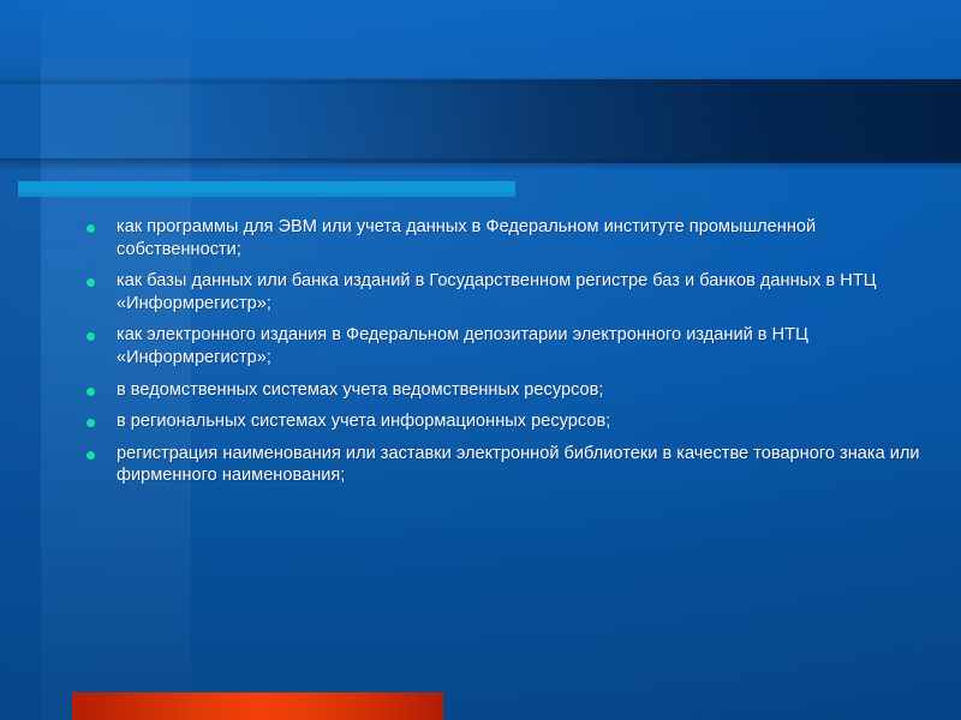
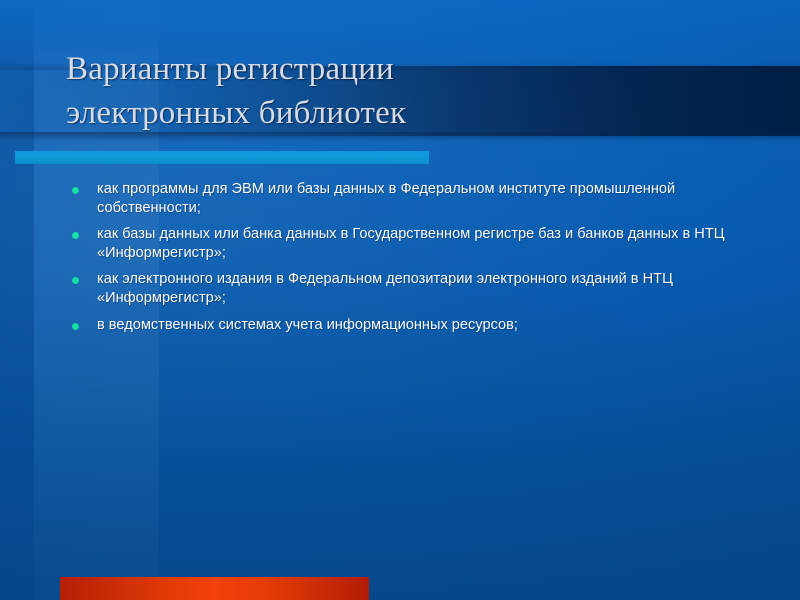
+ Варианты регистрации
+ электронных библиотек
- как программы для ЭВМ или учета данных в Федеральном институте промышленной собственности;
+ как программы для ЭВМ или базы данных в Федеральном институте промышленной собственности;
- как базы данных или банка изданий в Государственном регистре баз и банков данных в НТЦ «Информрегистр»;
+ как базы данных или банка данных в Государственном регистре баз и банков данных в НТЦ «Информрегистр»;
  как электронного издания в Федеральном депозитарии электронного изданий в НТЦ «Информрегистр»;
- в ведомственных системах учета ведомственных ресурсов;
+ в ведомственных системах учета информационных ресурсов;
- в региональных системах учета информационных ресурсов;
- регистрация наименования или заставки электронной библиотеки в качестве товарного знака или фирменного наименования;
